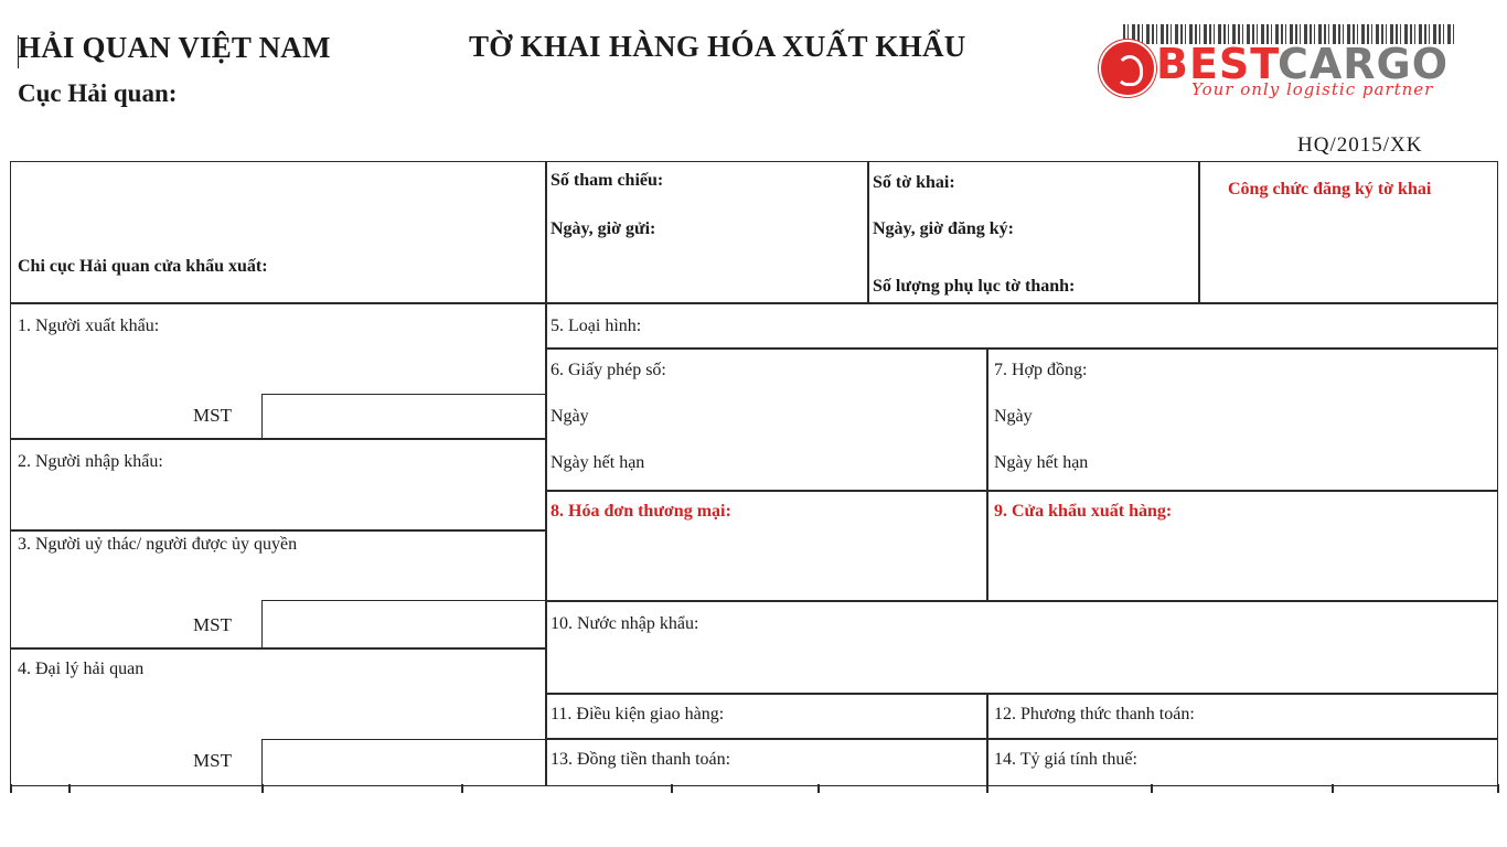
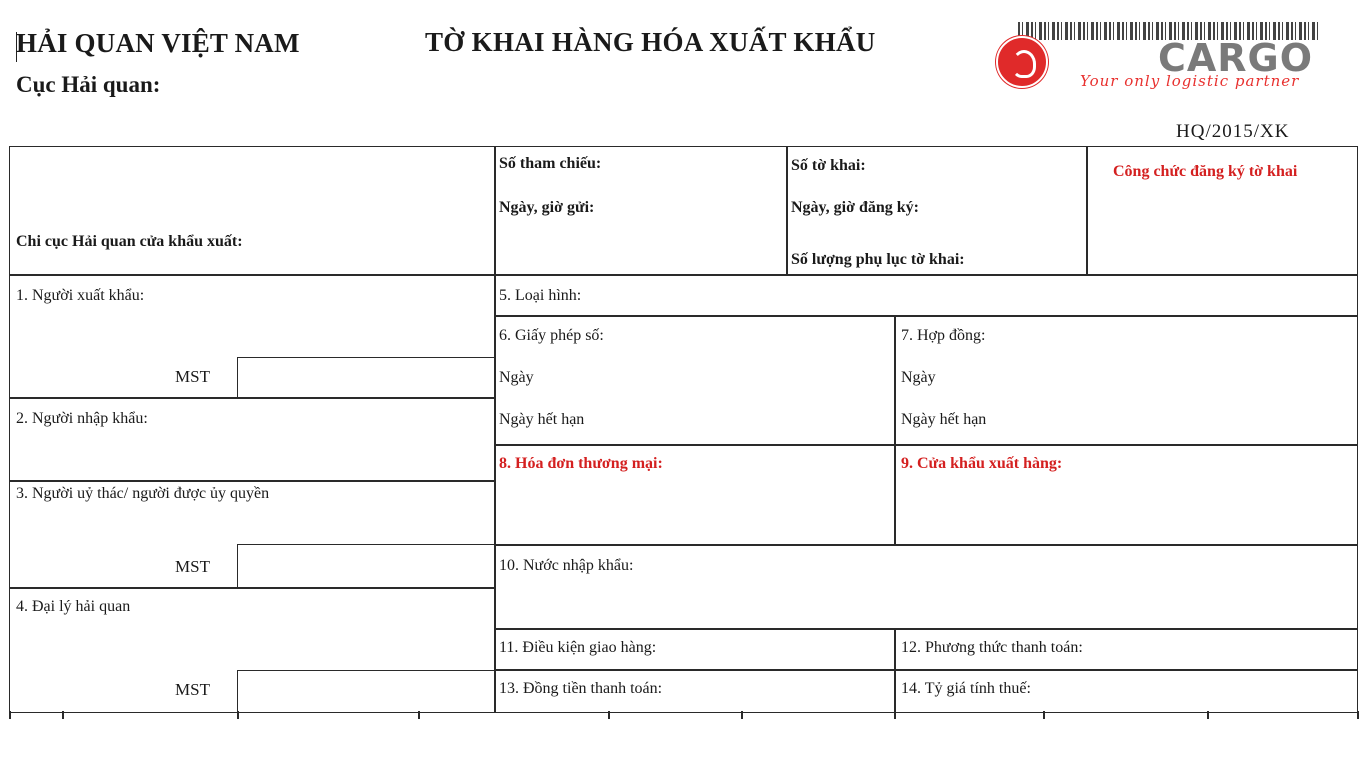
  HẢI QUAN VIỆT NAM
  Cục Hải quan:
  TỜ KHAI HÀNG HÓA XUẤT KHẨU
  HQ/2015/XK
- BEST
  CARGO
  Your only logistic partner
  Chi cục Hải quan cửa khẩu xuất:
  Số tham chiếu:
  Ngày, giờ gửi:
  Số tờ khai:
  Ngày, giờ đăng ký:
- Số lượng phụ lục tờ thanh:
+ Số lượng phụ lục tờ khai:
  Công chức đăng ký tờ khai
  1. Người xuất khẩu:
  MST
  2. Người nhập khẩu:
  3. Người uỷ thác/ người được ủy quyền
  MST
  4. Đại lý hải quan
  MST
  5. Loại hình:
  6. Giấy phép số:
  Ngày
  Ngày hết hạn
  7. Hợp đồng:
  Ngày
  Ngày hết hạn
  8. Hóa đơn thương mại:
  9. Cửa khẩu xuất hàng:
  10. Nước nhập khẩu:
  11. Điều kiện giao hàng:
  12. Phương thức thanh toán:
  13. Đồng tiền thanh toán:
  14. Tỷ giá tính thuế:
